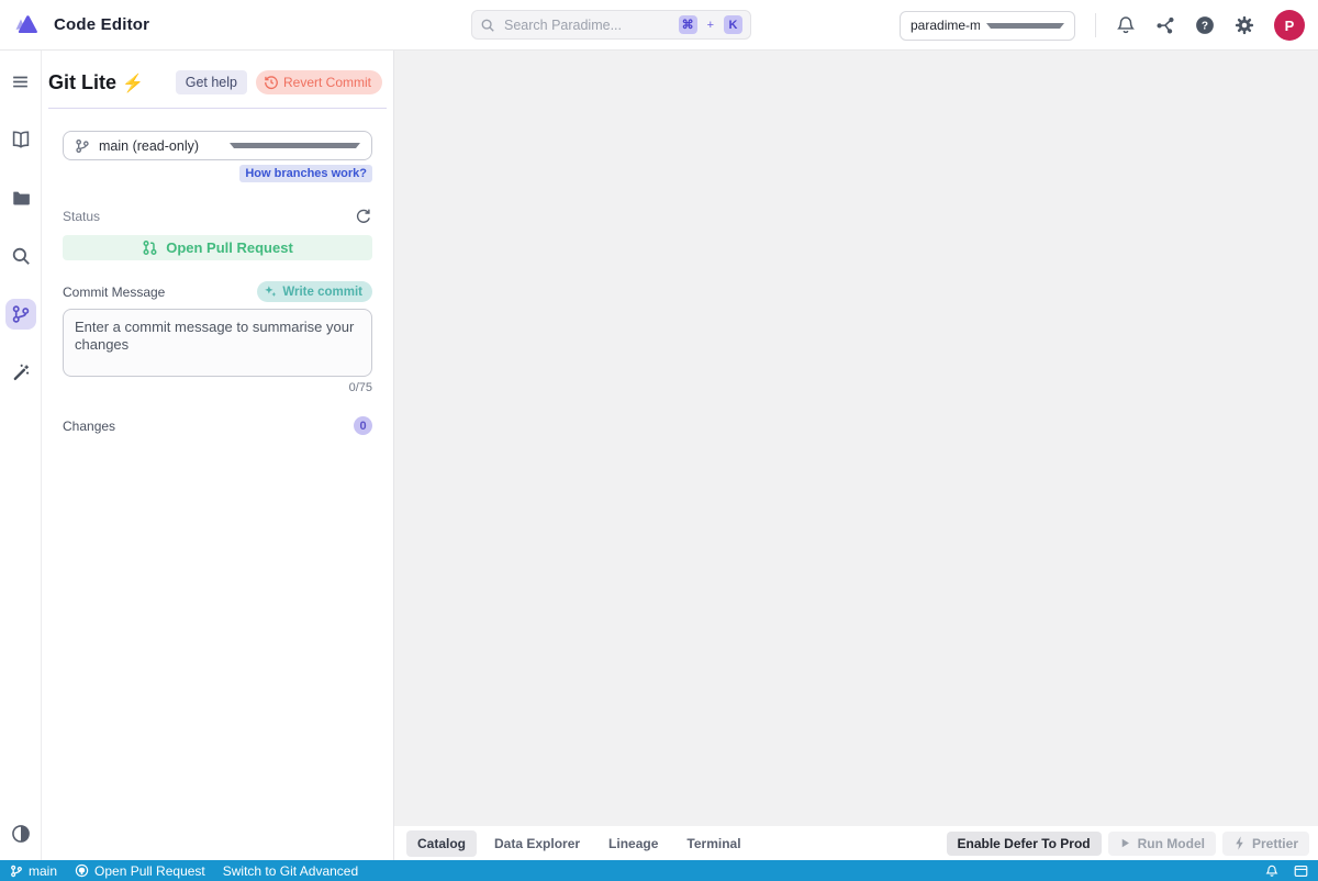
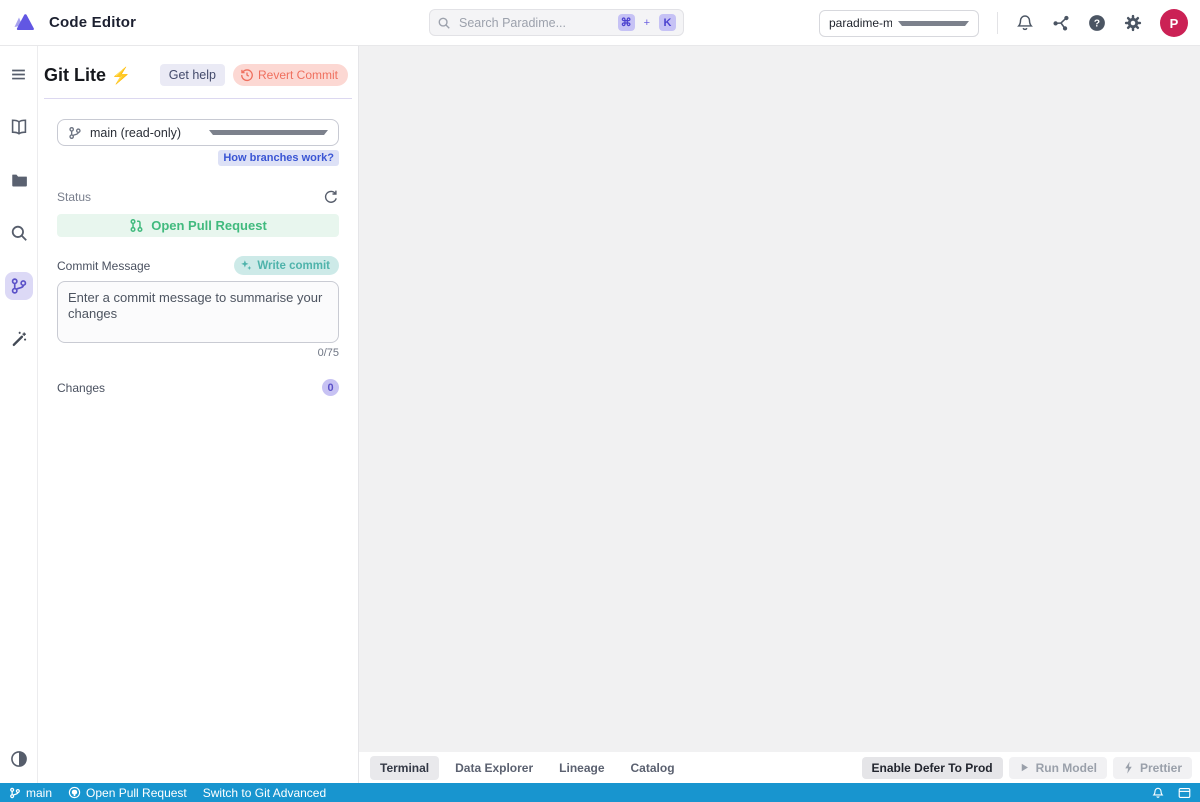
  Code Editor
  Search Paradime...
  ⌘
  +
  K
  ?
  P
  Git Lite ⚡
  Get help
  Revert Commit
  main (read-only)
  How branches work?
  Status
  Open Pull Request
  Commit Message
  Write commit
  0/75
  Changes
  0
- Catalog
+ Terminal
  Data Explorer
  Lineage
- Terminal
+ Catalog
  Enable Defer To Prod
  Run Model
  Prettier
  main
  Open Pull Request
  Switch to Git Advanced
